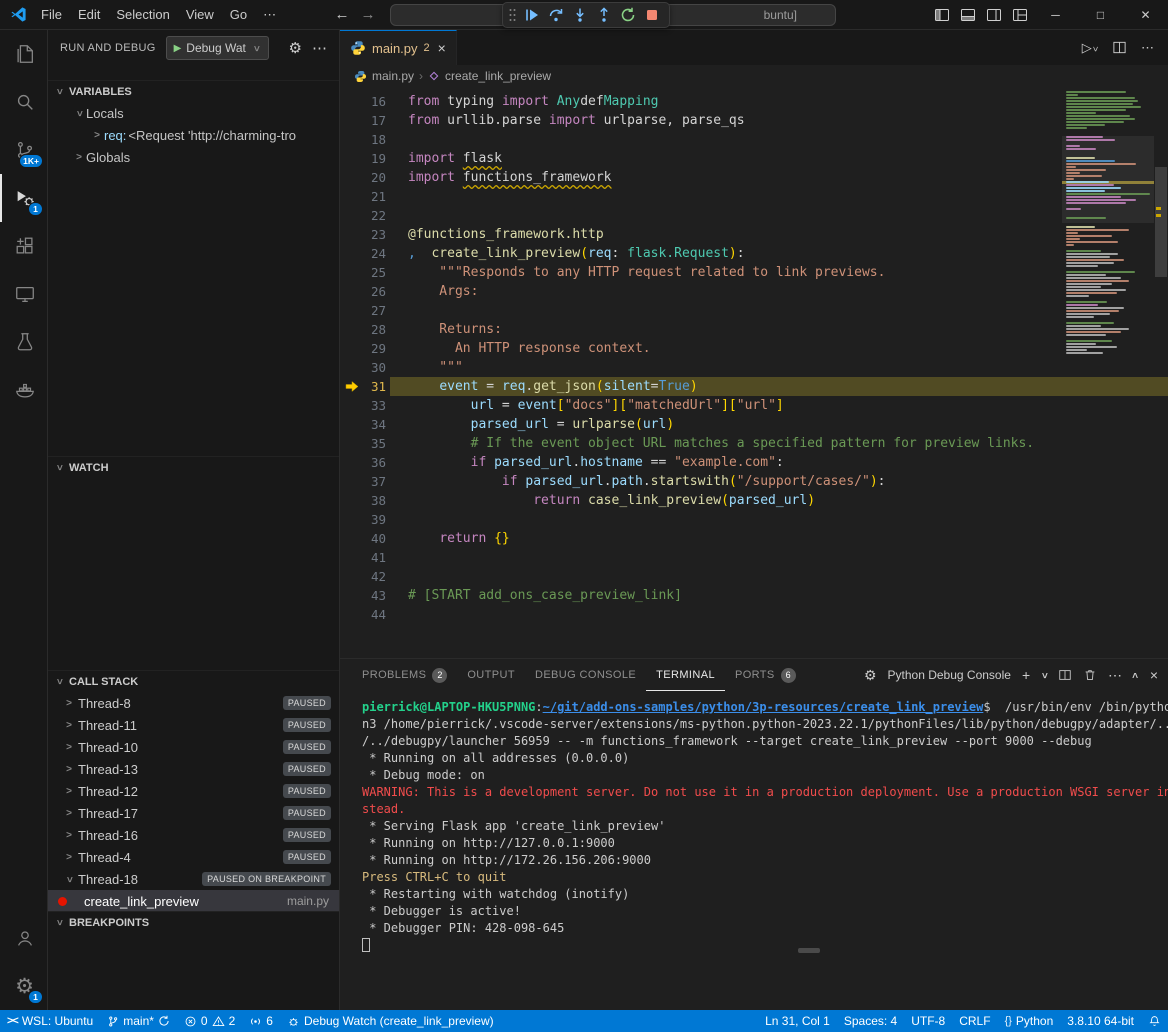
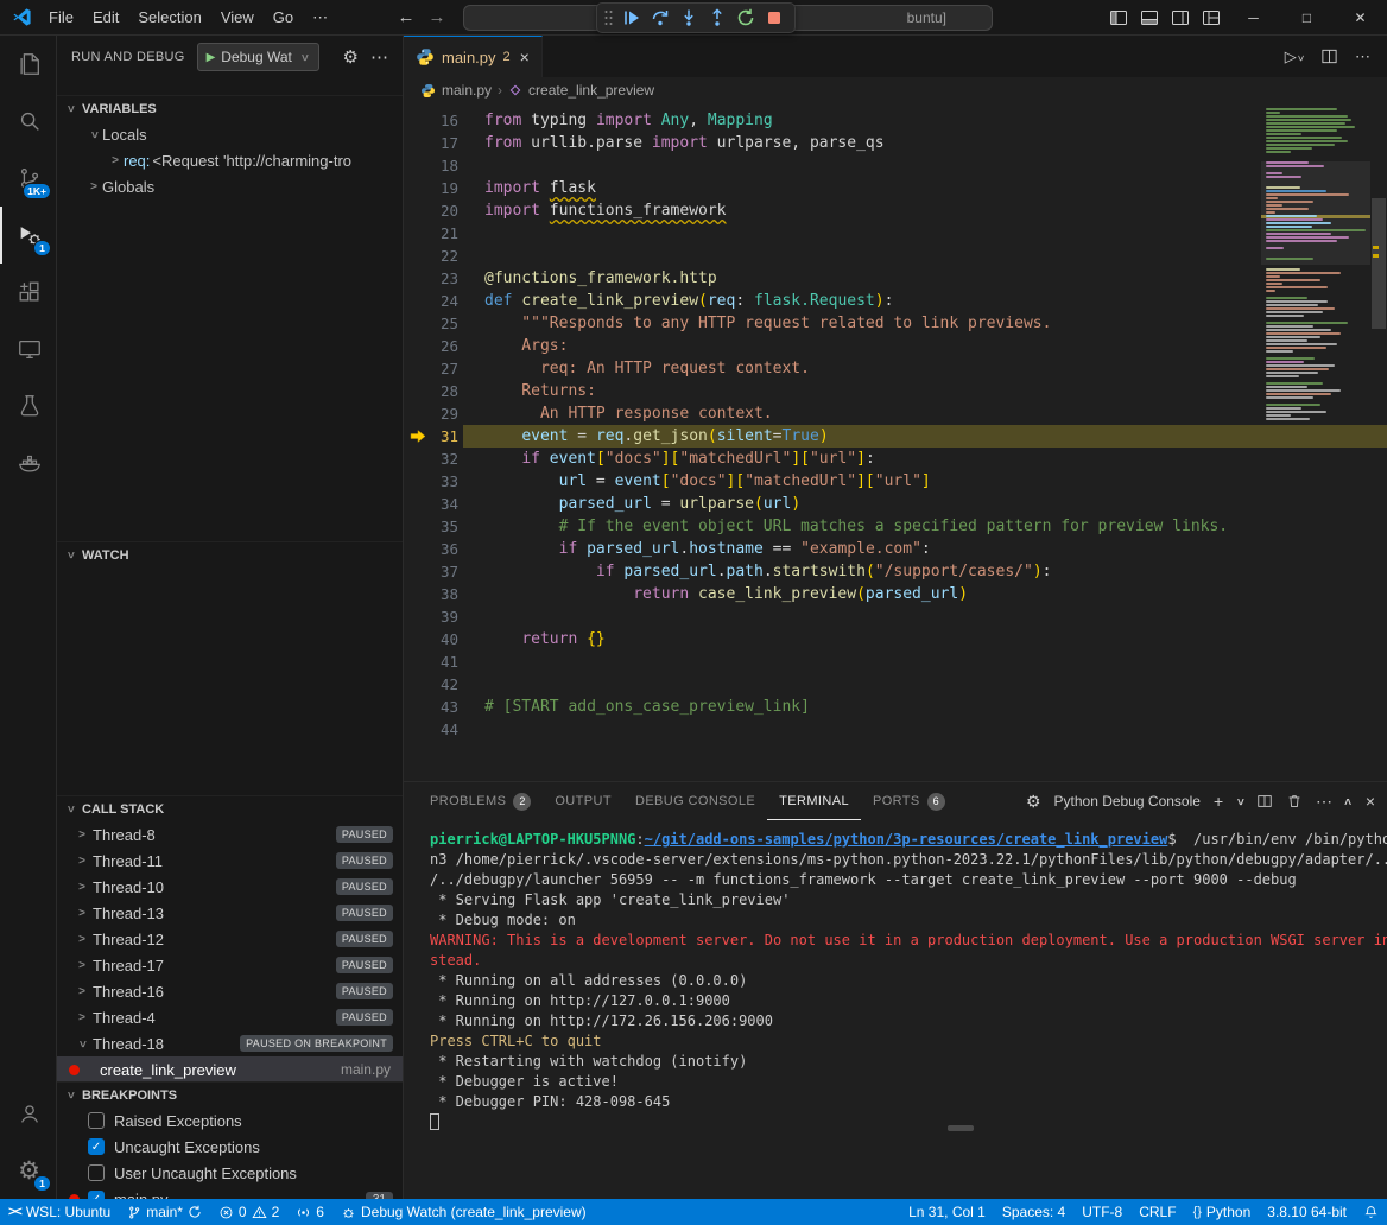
  File
  Edit
  Selection
  View
  Go
  ⋯
  ←
  →
  buntu]
  ─
  □
  ✕
  1K+
  1
  ⚙
  1
  RUN AND DEBUG
  ▶
  Debug Wat
  ⚙
  ⋯
  VARIABLES
  Locals
  >
  req:
  <Request 'http://charming-tro
  >
  Globals
  WATCH
  CALL STACK
  >
  Thread-8
  PAUSED
  >
  Thread-11
  PAUSED
  >
  Thread-10
  PAUSED
  >
  Thread-13
  PAUSED
  >
  Thread-12
  PAUSED
  >
  Thread-17
  PAUSED
  >
  Thread-16
  PAUSED
  >
  Thread-4
  PAUSED
  Thread-18
  PAUSED ON BREAKPOINT
  create_link_preview
  main.py
  BREAKPOINTS
+ Raised Exceptions
+ ✓
+ Uncaught Exceptions
+ User Uncaught Exceptions
  main.py
  2
  ×
  ⋯
  main.py
  ›
  create_link_preview
  16
- from typing import AnydefMapping
+ from typing import Any, Mapping
  17
  from urllib.parse import urlparse, parse_qs
  18
  19
  import flask
  20
  import functions_framework
  21
  22
  23
  @functions_framework.http
  24
- , create_link_preview(req: flask.Request):
+ def create_link_preview(req: flask.Request):
  25
  """Responds to any HTTP request related to link previews.
  26
  Args:
  27
+ req: An HTTP request context.
  28
  Returns:
  29
  An HTTP response context.
- 30
- """
  31
  event = req.get_json(silent=True)
+ 32
+ if event["docs"]["matchedUrl"]["url"]:
  33
  url = event["docs"]["matchedUrl"]["url"]
  34
  parsed_url = urlparse(url)
  35
  # If the event object URL matches a specified pattern for preview links.
  36
  if parsed_url.hostname == "example.com":
  37
  if parsed_url.path.startswith("/support/cases/"):
  38
  return case_link_preview(parsed_url)
  39
  40
  return {}
  41
  42
  43
  # [START add_ons_case_preview_link]
  44
  PROBLEMS
  2
  OUTPUT
  DEBUG CONSOLE
  TERMINAL
  PORTS
  6
  ⚙
  Python Debug Console
  +
  ⋯
  ×
  pierrick@LAPTOP-HKU5PNNG:~/git/add-ons-samples/python/3p-resources/create_link_preview$ /usr/bin/env /bin/pyth
  n3 /home/pierrick/.vscode-server/extensions/ms-python.python-2023.22.1/pythonFiles/lib/python/debugpy/adapter/.
  /../debugpy/launcher 56959 -- -m functions_framework --target create_link_preview --port 9000 --debug
- * Running on all addresses (0.0.0.0)
+ * Serving Flask app 'create_link_preview'
  * Debug mode: on
  WARNING: This is a development server. Do not use it in a production deployment. Use a production WSGI server i
  stead.
- * Serving Flask app 'create_link_preview'
+ * Running on all addresses (0.0.0.0)
  * Running on http://127.0.0.1:9000
  * Running on http://172.26.156.206:9000
  Press CTRL+C to quit
  * Restarting with watchdog (inotify)
  * Debugger is active!
  * Debugger PIN: 428-098-645
  ><
  WSL: Ubuntu
  main*
  0
  2
  6
  Debug Watch (create_link_preview)
  Ln 31, Col 1
  Spaces: 4
  UTF-8
  CRLF
  {}
  Python
  3.8.10 64-bit
